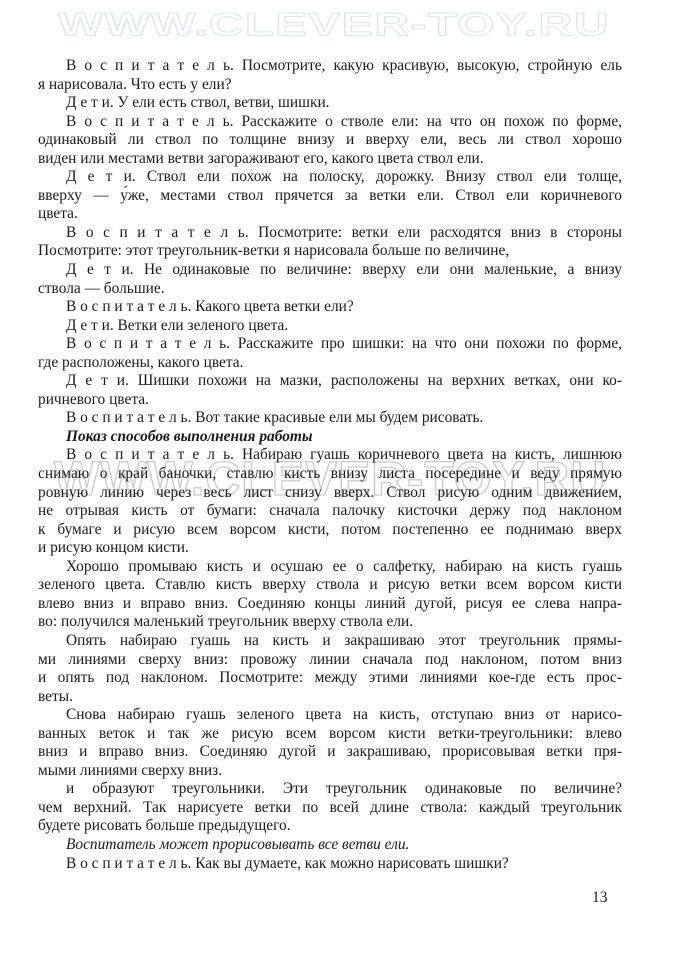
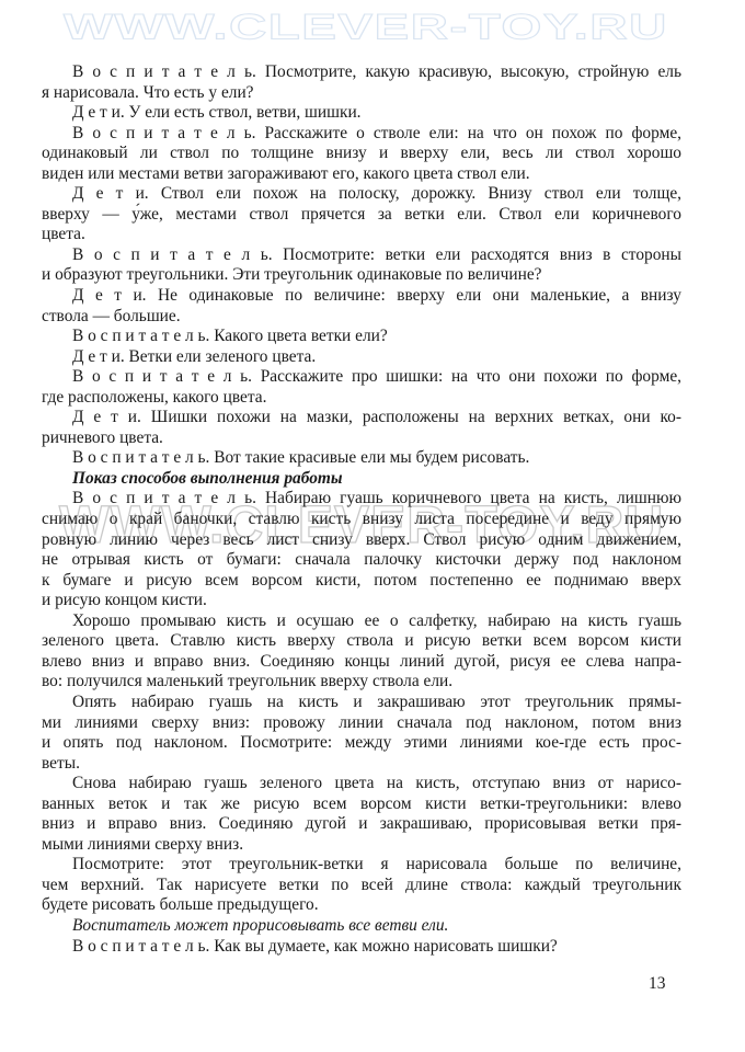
  WWW.CLEVER-TOY.RU
  WWW.CLEVER-TOY.RU
  В о с п и т а т е л ь. Посмотрите, какую красивую, высокую, стройную ель
  я нарисовала. Что есть у ели?
  Д е т и. У ели есть ствол, ветви, шишки.
  В о с п и т а т е л ь. Расскажите о стволе ели: на что он похож по форме,
  одинаковый ли ствол по толщине внизу и вверху ели, весь ли ствол хорошо
  виден или местами ветви загораживают его, какого цвета ствол ели.
  Д е т и. Ствол ели похож на полоску, дорожку. Внизу ствол ели толще,
  вверху — у́же, местами ствол прячется за ветки ели. Ствол ели коричневого
  цвета.
  В о с п и т а т е л ь. Посмотрите: ветки ели расходятся вниз в стороны
- Посмотрите: этот треугольник-ветки я нарисовала больше по величине,
+ и образуют треугольники. Эти треугольник одинаковые по величине?
  Д е т и. Не одинаковые по величине: вверху ели они маленькие, а внизу
  ствола — большие.
  В о с п и т а т е л ь. Какого цвета ветки ели?
  Д е т и. Ветки ели зеленого цвета.
  В о с п и т а т е л ь. Расскажите про шишки: на что они похожи по форме,
  где расположены, какого цвета.
  Д е т и. Шишки похожи на мазки, расположены на верхних ветках, они ко-
  ричневого цвета.
  В о с п и т а т е л ь. Вот такие красивые ели мы будем рисовать.
  Показ способов выполнения работы
  В о с п и т а т е л ь. Набираю гуашь коричневого цвета на кисть, лишнюю
  снимаю о край баночки, ставлю кисть внизу листа посередине и веду прямую
  ровную линию через весь лист снизу вверх. Ствол рисую одним движением,
  не отрывая кисть от бумаги: сначала палочку кисточки держу под наклоном
  к бумаге и рисую всем ворсом кисти, потом постепенно ее поднимаю вверх
  и рисую концом кисти.
  Хорошо промываю кисть и осушаю ее о салфетку, набираю на кисть гуашь
  зеленого цвета. Ставлю кисть вверху ствола и рисую ветки всем ворсом кисти
  влево вниз и вправо вниз. Соединяю концы линий дугой, рисуя ее слева напра-
  во: получился маленький треугольник вверху ствола ели.
  Опять набираю гуашь на кисть и закрашиваю этот треугольник прямы-
  ми линиями сверху вниз: провожу линии сначала под наклоном, потом вниз
  и опять под наклоном. Посмотрите: между этими линиями кое-где есть прос-
  веты.
  Снова набираю гуашь зеленого цвета на кисть, отступаю вниз от нарисо-
  ванных веток и так же рисую всем ворсом кисти ветки-треугольники: влево
  вниз и вправо вниз. Соединяю дугой и закрашиваю, прорисовывая ветки пря-
  мыми линиями сверху вниз.
- и образуют треугольники. Эти треугольник одинаковые по величине?
+ Посмотрите: этот треугольник-ветки я нарисовала больше по величине,
  чем верхний. Так нарисуете ветки по всей длине ствола: каждый треугольник
  будете рисовать больше предыдущего.
  Воспитатель может прорисовывать все ветви ели.
  В о с п и т а т е л ь. Как вы думаете, как можно нарисовать шишки?
  13
